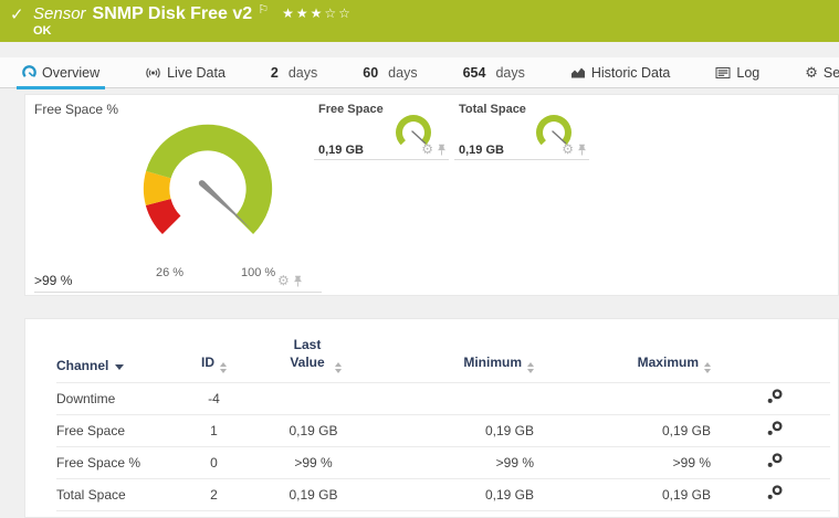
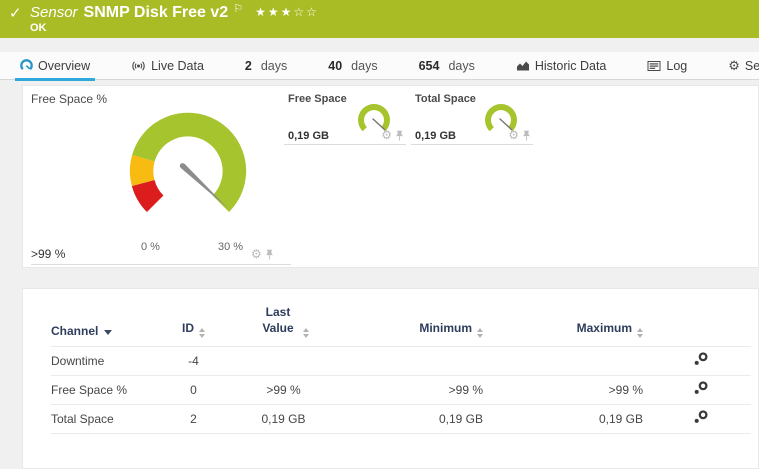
  ✓
  Sensor
  SNMP Disk Free v2
  ⚐
  ★★★☆☆
  OK
  Overview
  Live Data
  2
  days
- 60
+ 40
  days
  654
  days
  Historic Data
  Log
  ⚙
  Free Space %
- 26 %
+ 0 %
- 100 %
+ 30 %
  >99 %
  ⚙
  Free Space
  0,19 GB
  ⚙
  Total Space
  0,19 GB
  ⚙
  Channel	ID	Last Value	Minimum	Maximum
  Downtime	-4
- Free Space	1	0,19 GB	0,19 GB	0,19 GB
  Free Space %	0	>99 %	>99 %	>99 %
  Total Space	2	0,19 GB	0,19 GB	0,19 GB
